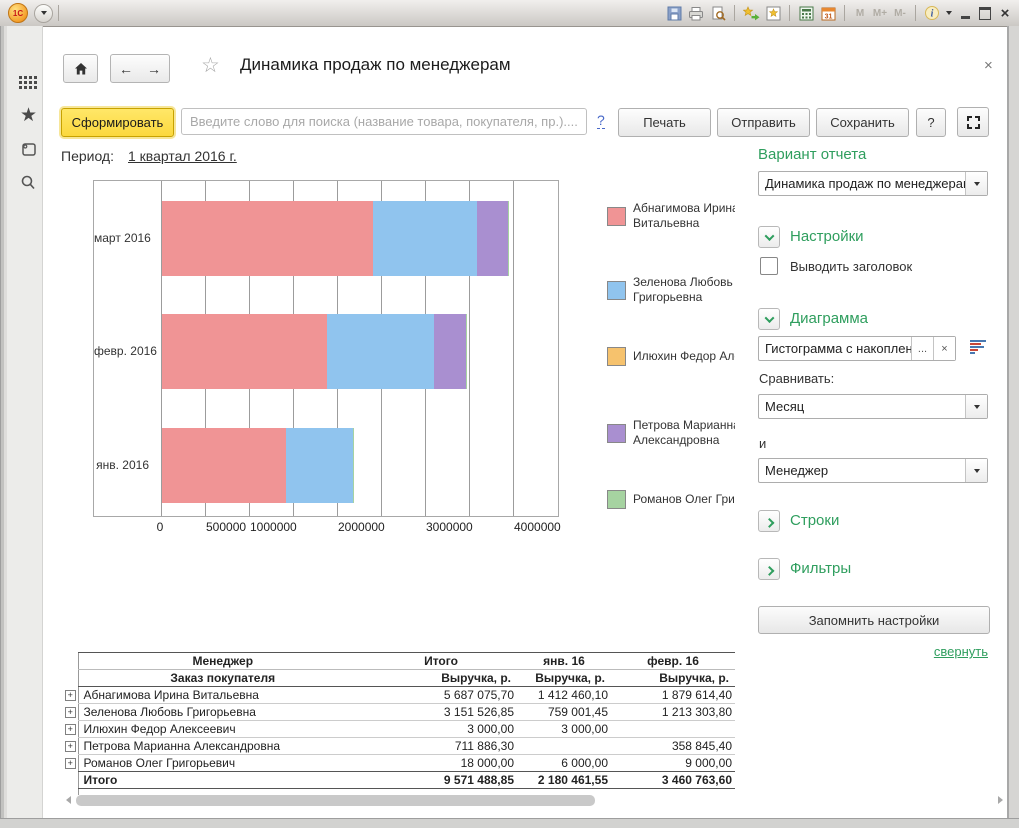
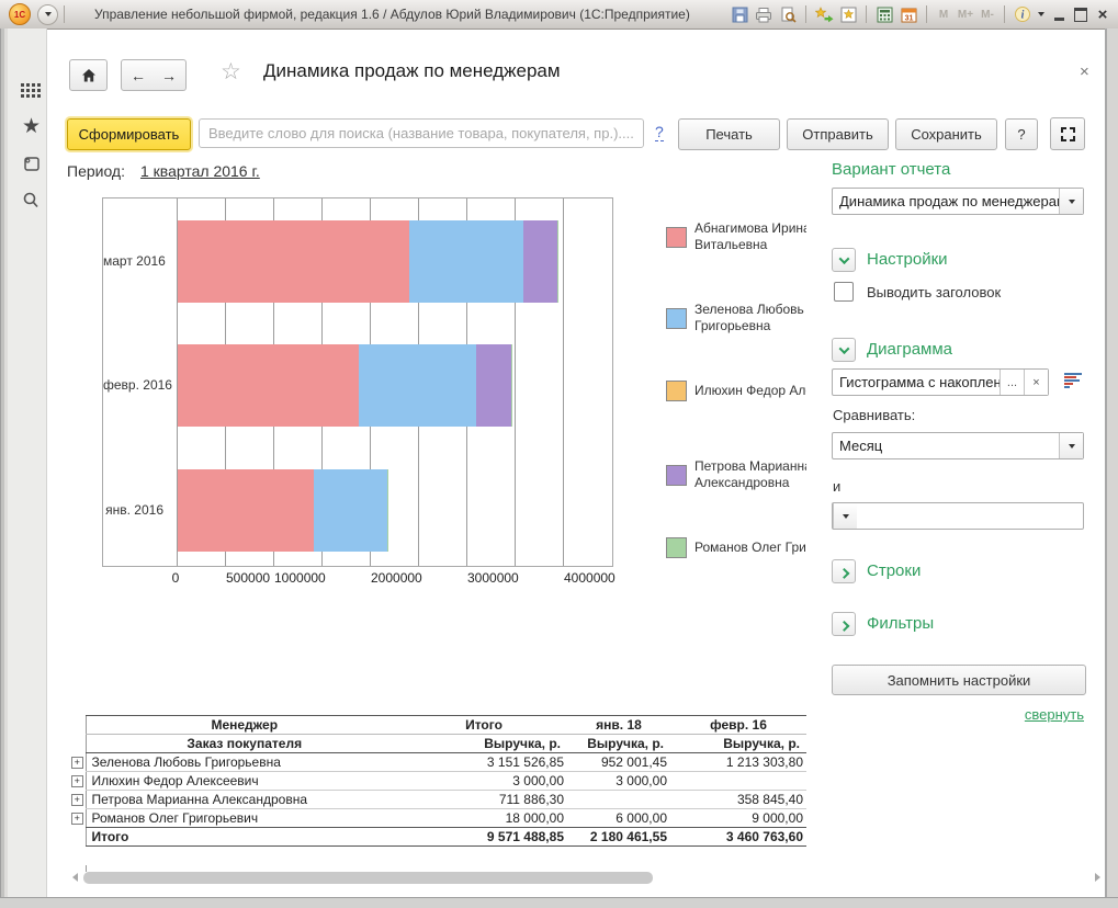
  1С
+ Управление небольшой фирмой, редакция 1.6 / Абдулов Юрий Владимирович (1С:Предприятие)
  M
  M+
  M-
  i
  ×
  ★
  ←
  →
  ☆
  Динамика продаж по менеджерам
  ×
  Сформировать
  Введите слово для поиска (название товара, покупателя, пр.)....
  ?
  Печать
  Отправить
  Сохранить
  ?
  Период:
  1 квартал 2016 г.
  март 2016
  февр. 2016
  янв. 2016
  0
  500000
  1000000
  2000000
  3000000
  4000000
  Абнагимова Ирин
  Витальевна
  Зеленова Любовь
  Григорьевна
  Илюхин Федор Ал
  Петрова Марианн
  Александровна
  Романов Олег Гри
  Вариант отчета
  Динамика продаж по менеджера
  Настройки
  Выводить заголовок
  Диаграмма
  Гистограмма с накоплен
  ...
  ×
  Сравнивать:
  Месяц
  и
- Менеджер
  Строки
  Фильтры
  Запомнить настройки
  свернуть
- 	Менеджер	Итого	янв. 16	февр. 16
+ 	Менеджер	Итого	янв. 18	февр. 16
  	Заказ покупателя	Выручка, р.	Выручка, р.	Выручка, р.
- +	Абнагимова Ирина Витальевна	5 687 075,70	1 412 460,10	1 879 614,40
- +	Зеленова Любовь Григорьевна	3 151 526,85	759 001,45	1 213 303,80
+ +	Зеленова Любовь Григорьевна	3 151 526,85	952 001,45	1 213 303,80
  +	Илюхин Федор Алексеевич	3 000,00	3 000,00
  +	Петрова Марианна Александровна	711 886,30		358 845,40
  +	Романов Олег Григорьевич	18 000,00	6 000,00	9 000,00
  	Итого	9 571 488,85	2 180 461,55	3 460 763,60
